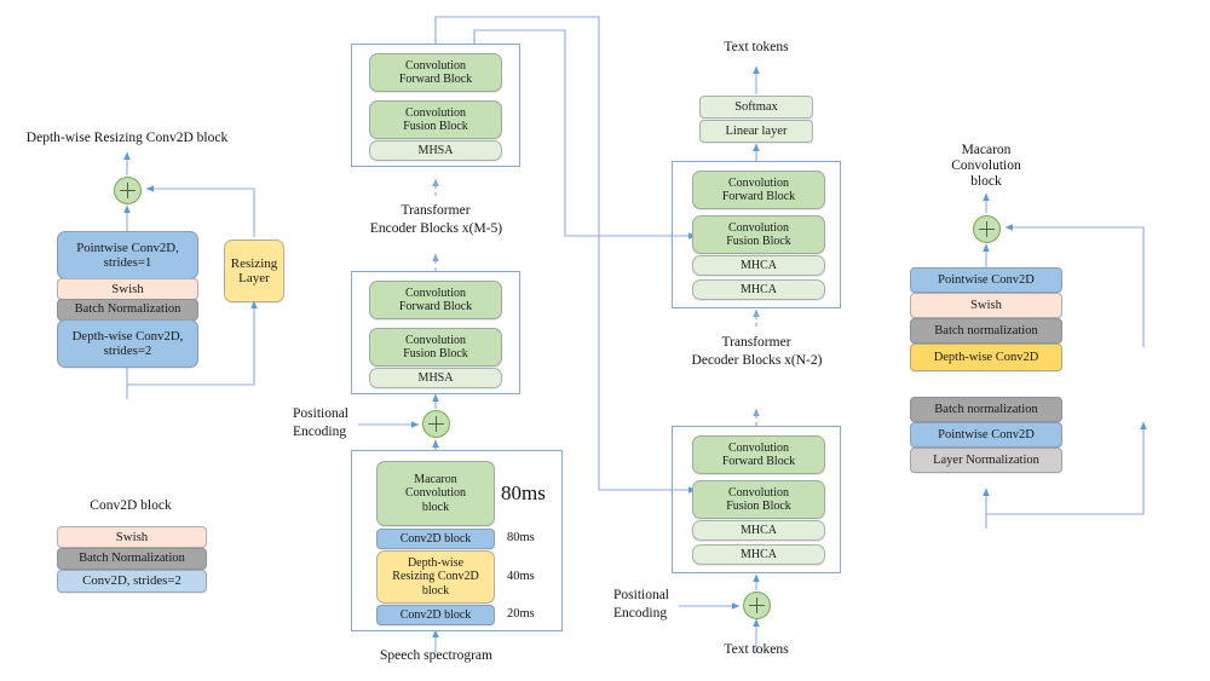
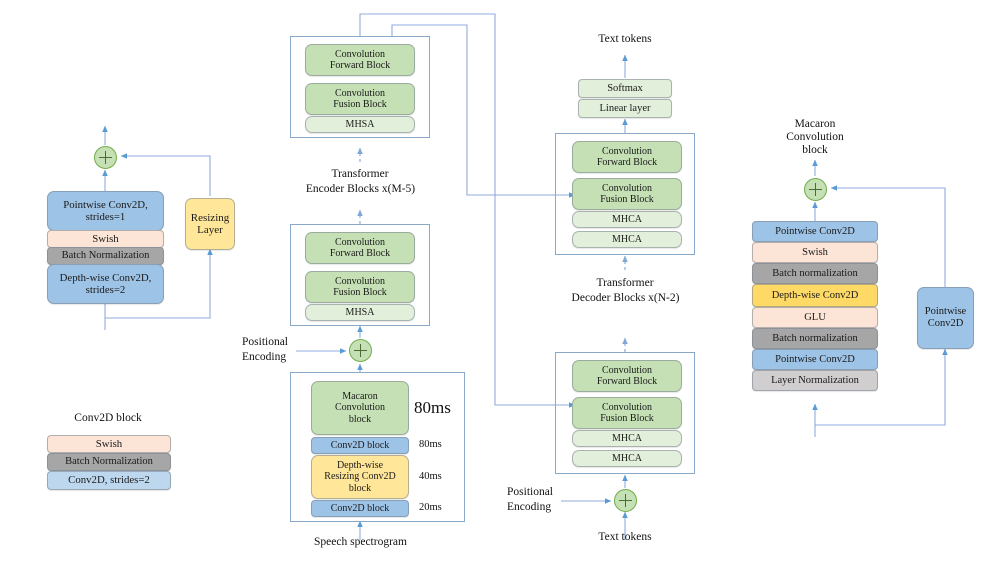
- Depth-wise Resizing Conv2D block
  Pointwise Conv2D,
  strides=1
  Swish
  Batch Normalization
  Depth-wise Conv2D,
  strides=2
  Resizing
  Layer
  Conv2D block
  Swish
  Batch Normalization
  Conv2D, strides=2
  Convolution
  Forward Block
  Convolution
  Fusion Block
  MHSA
  Transformer
  Encoder Blocks x(M-5)
  Convolution
  Forward Block
  Convolution
  Fusion Block
  MHSA
  Positional
  Encoding
  Macaron
  Convolution
  block
  80ms
  Conv2D block
  80ms
  Depth-wise
  Resizing Conv2D
  block
  40ms
  Conv2D block
  20ms
  Speech spectrogram
  Text tokens
  Softmax
  Linear layer
  Convolution
  Forward Block
  Convolution
  Fusion Block
  MHCA
  MHCA
  Transformer
  Decoder Blocks x(N-2)
  Convolution
  Forward Block
  Convolution
  Fusion Block
  MHCA
  MHCA
  Positional
  Encoding
  Text tokens
  Macaron
  Convolution
  block
  Pointwise Conv2D
  Swish
  Batch normalization
  Depth-wise Conv2D
+ GLU
  Batch normalization
  Pointwise Conv2D
  Layer Normalization
+ Pointwise
+ Conv2D
